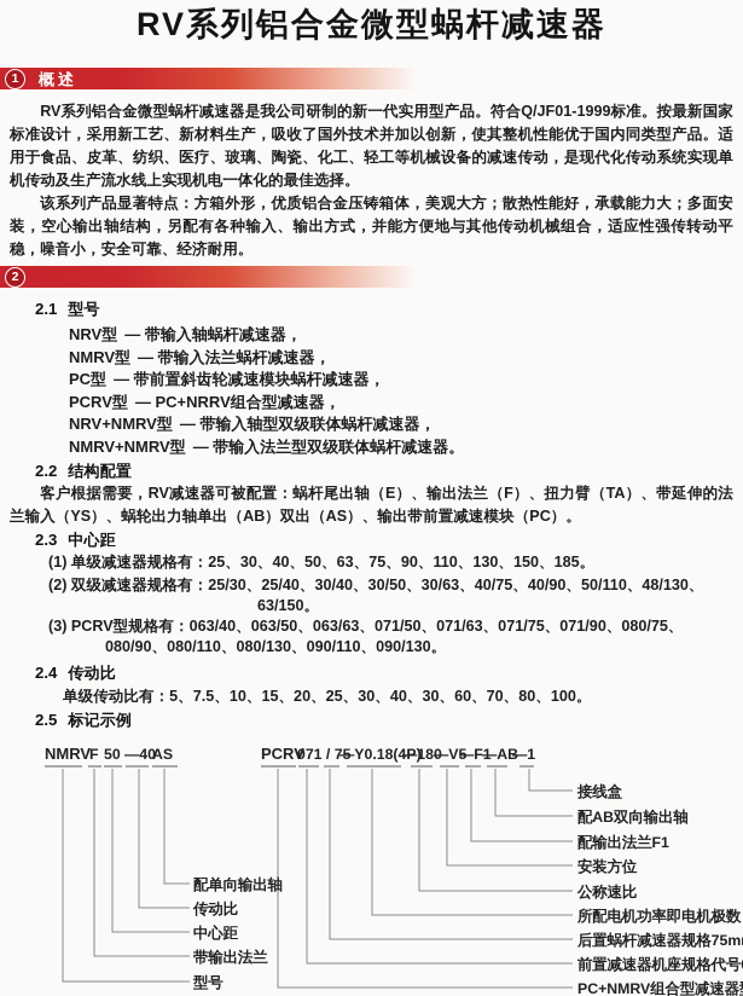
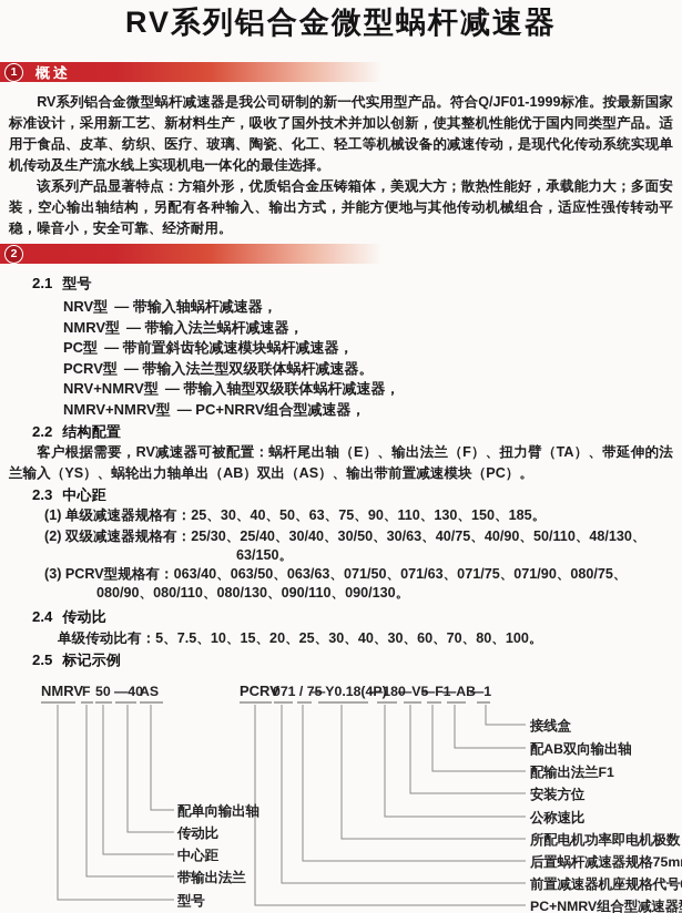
  RV系列铝合金微型蜗杆减速器
  1
  概述
  RV系列铝合金微型蜗杆减速器是我公司研制的新一代实用型产品。符合Q/JF01-1999标准。按最新国家标准设计，采用新工艺、新材料生产，吸收了国外技术并加以创新，使其整机性能优于国内同类型产品。适用于食品、皮革、纺织、医疗、玻璃、陶瓷、化工、轻工等机械设备的减速传动，是现代化传动系统实现单机传动及生产流水线上实现机电一体化的最佳选择。
  该系列产品显著特点：方箱外形，优质铝合金压铸箱体，美观大方；散热性能好，承载能力大；多面安装，空心输出轴结构，另配有各种输入、输出方式，并能方便地与其他传动机械组合，适应性强传转动平稳，噪音小，安全可靠、经济耐用。
  2
  2.1 型号
  NRV型 — 带输入轴蜗杆减速器，
  NMRV型 — 带输入法兰蜗杆减速器，
  PC型 — 带前置斜齿轮减速模块蜗杆减速器，
- PCRV型 — PC+NRRV组合型减速器，
+ PCRV型 — 带输入法兰型双级联体蜗杆减速器。
  NRV+NMRV型 — 带输入轴型双级联体蜗杆减速器，
- NMRV+NMRV型 — 带输入法兰型双级联体蜗杆减速器。
+ NMRV+NMRV型 — PC+NRRV组合型减速器，
  2.2 结构配置
  客户根据需要，RV减速器可被配置：蜗杆尾出轴（E）、输出法兰（F）、扭力臂（TA）、带延伸的法兰输入（YS）、蜗轮出力轴单出（AB）双出（AS）、输出带前置减速模块（PC）。
  2.3 中心距
  (1) 单级减速器规格有：25、30、40、50、63、75、90、110、130、150、185。
  (2) 双级减速器规格有：25/30、25/40、30/40、30/50、30/63、40/75、40/90、50/110、48/130、
  63/150。
  (3) PCRV型规格有：063/40、063/50、063/63、071/50、071/63、071/75、071/90、080/75、
  080/90、080/110、080/130、090/110、090/130。
  2.4 传动比
  单级传动比有：5、7.5、10、15、20、25、30、40、30、60、70、80、100。
  2.5 标记示例
  NMRV
  F
  50
  —40
  AS
  PCRV
  071 / 75
  —Y0.18(4P)
  —180
  —V5
  —F1
  —AB
  —1
  配单向输出轴
  传动比
  中心距
  带输出法兰
  型号
  接线盒
  配AB双向输出轴
  配输出法兰F1
  安装方位
  公称速比
  所配电机功率即电机极数
  后置蜗杆减速器规格75m
  前置减速器机座规格代号
  PC+NMRV组合型减速器
